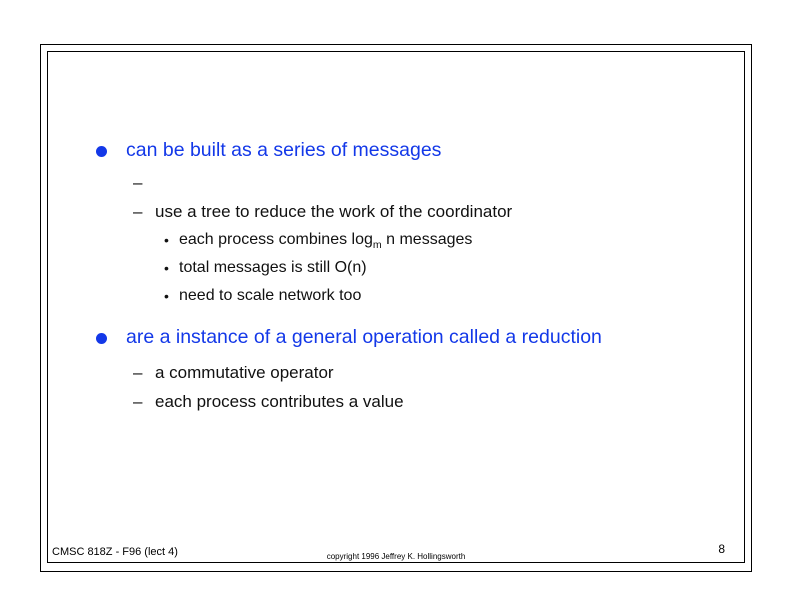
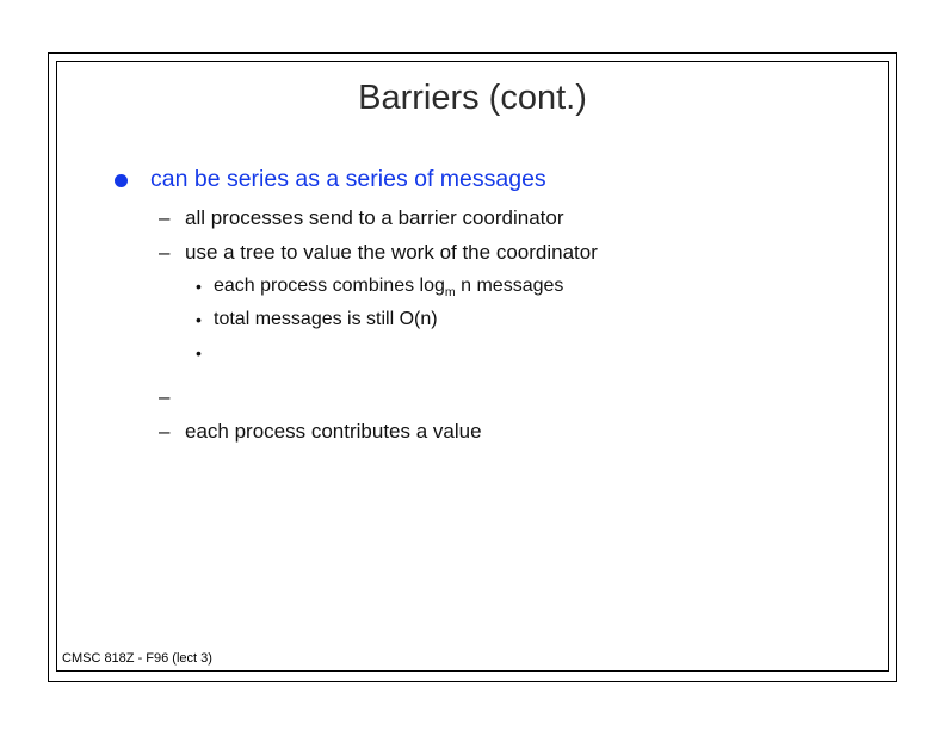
+ Barriers (cont.)
- can be built as a series of messages
+ can be series as a series of messages
  –
+ all processes send to a barrier coordinator
  –
- use a tree to reduce the work of the coordinator
+ use a tree to value the work of the coordinator
  •
  each process combines logm n messages
  •
  total messages is still O(n)
  •
- need to scale network too
- are a instance of a general operation called a reduction
  –
- a commutative operator
  –
  each process contributes a value
- CMSC 818Z - F96 (lect 4)
+ CMSC 818Z - F96 (lect 3)
- copyright 1996 Jeffrey K. Hollingsworth
- 8
